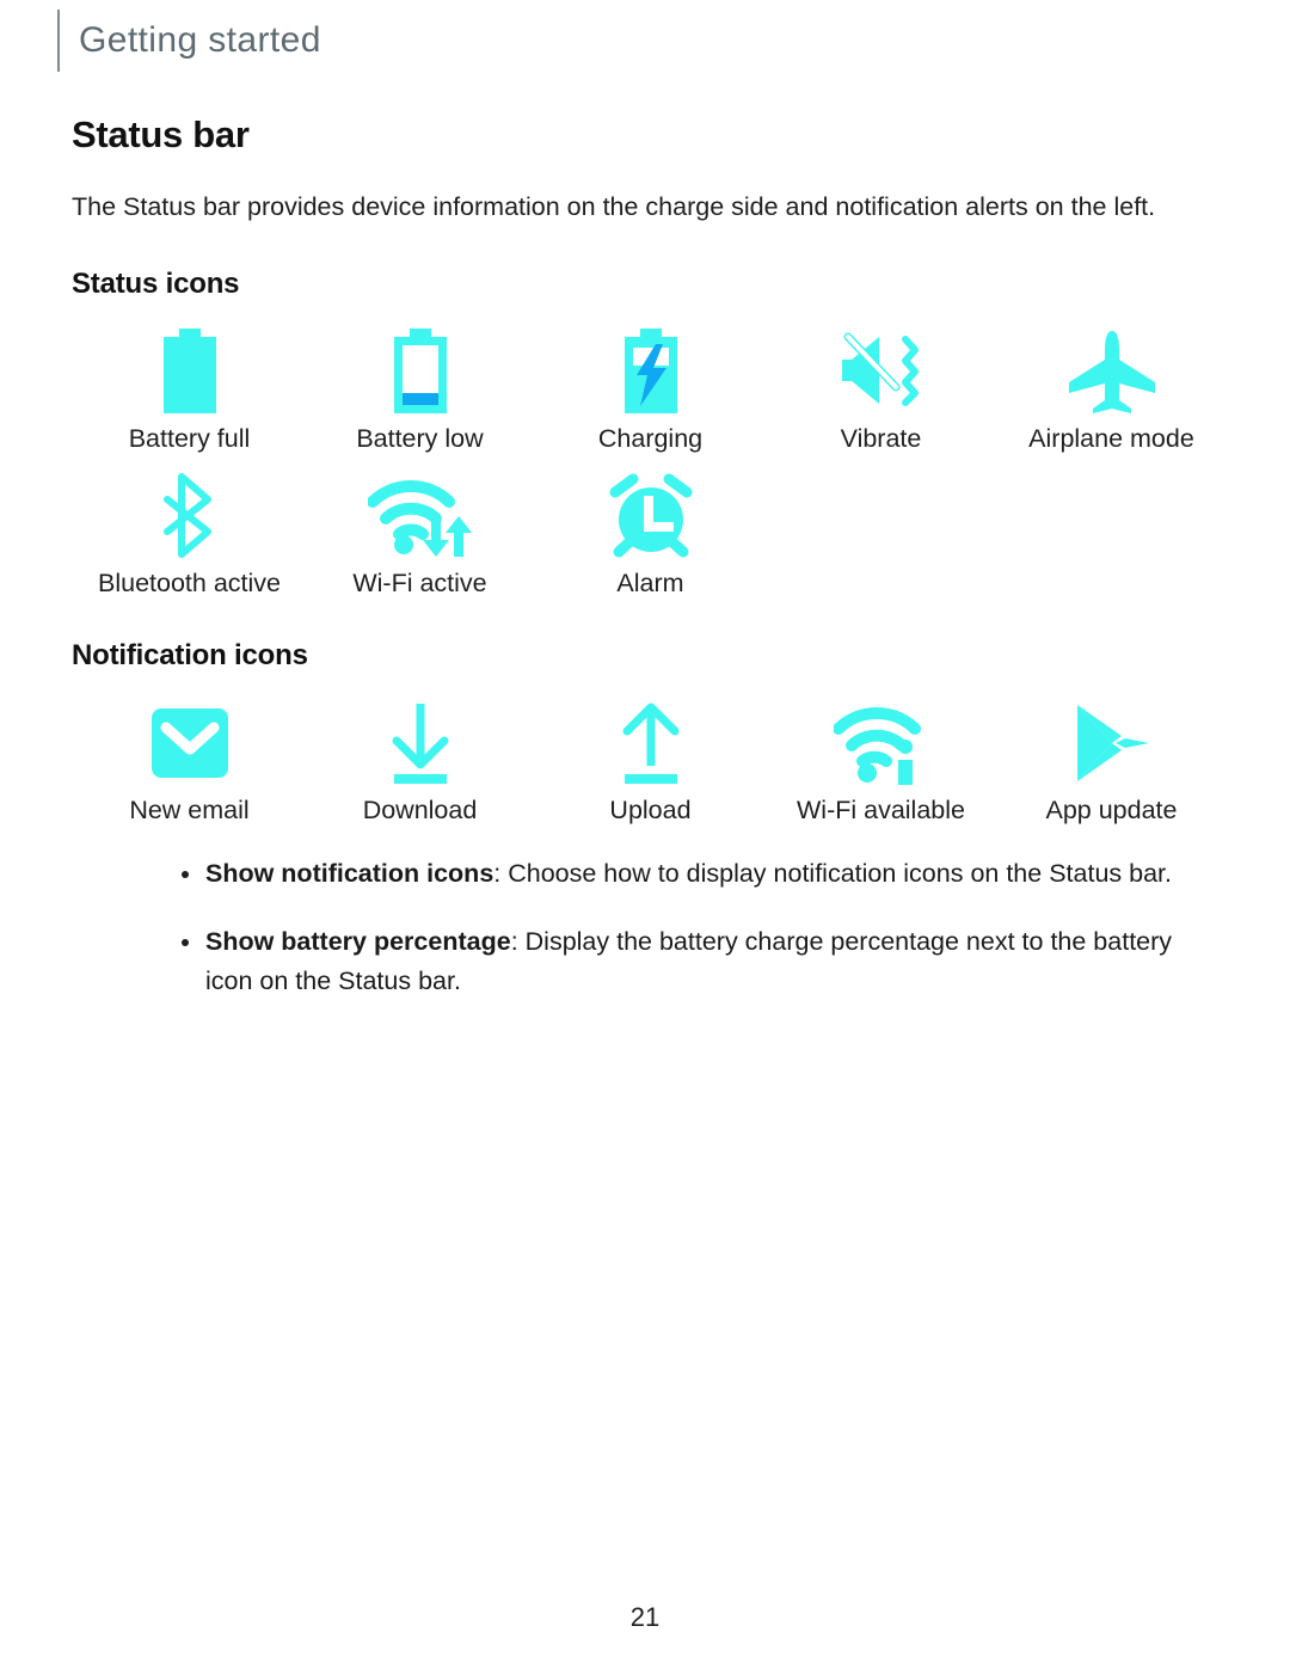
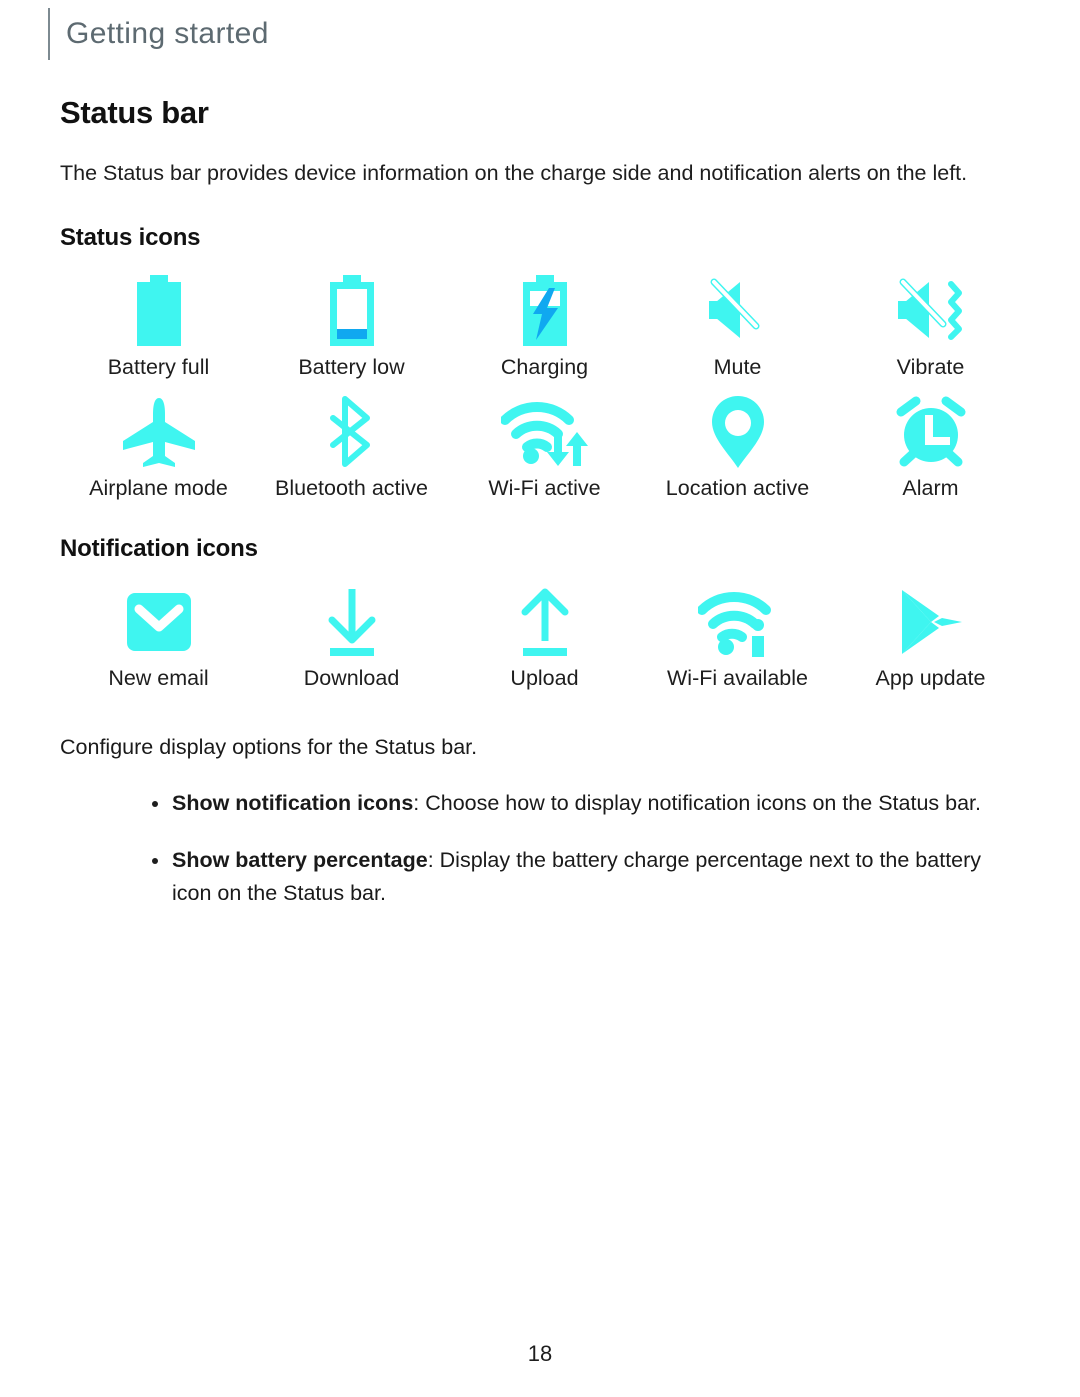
  Getting started
  Status bar
  The Status bar provides device information on the charge side and notification alerts on the left.
  Status icons
  Battery full
  Battery low
  Charging
+ Mute
  Vibrate
  Airplane mode
  Bluetooth active
  Wi-Fi active
+ Location active
  Alarm
  Notification icons
  New email
  Download
  Upload
  Wi-Fi available
  App update
+ Configure display options for the Status bar.
  Show notification icons: Choose how to display notification icons on the Status bar.
  Show battery percentage: Display the battery charge percentage next to the battery icon on the Status bar.
- 21
+ 18
